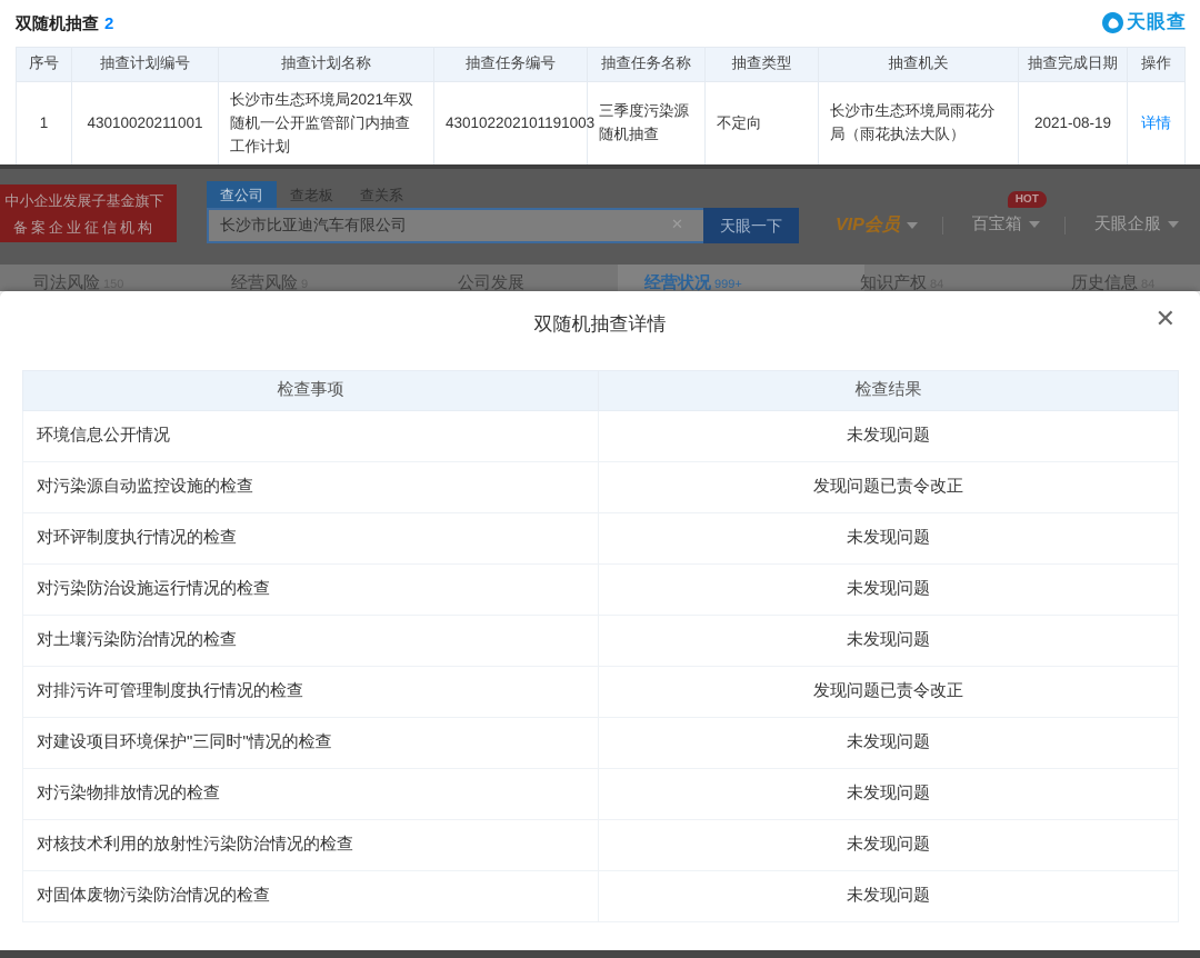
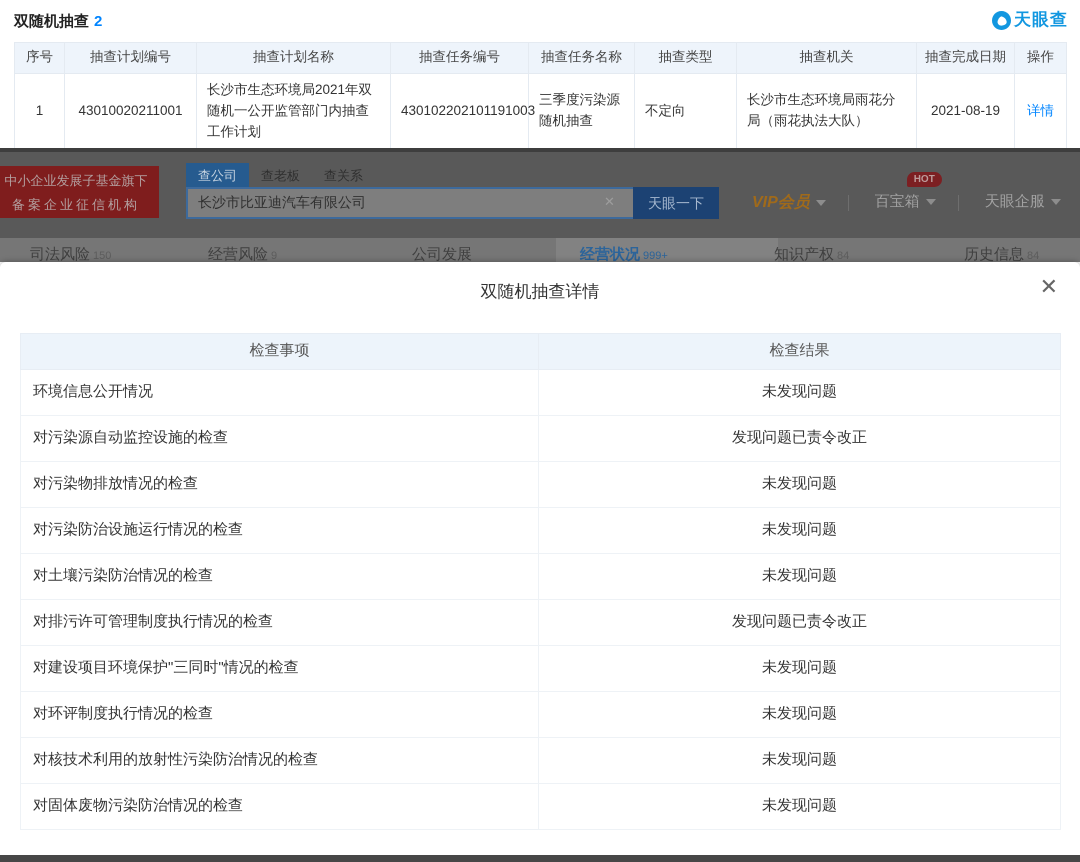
  双随机抽查 2
  天眼查
  序号	抽查计划编号	抽查计划名称	抽查任务编号	抽查任务名称	抽查类型	抽查机关	抽查完成日期	操作
  1	43010020211001	长沙市生态环境局2021年双随机一公开监管部门内抽查工作计划	430102202101191003	三季度污染源随机抽查	不定向	长沙市生态环境局雨花分局（雨花执法大队）	2021-08-19	详情
  中小企业发展子基金旗下
  备案企业征信机构
  查公司
  查老板
  查关系
  长沙市比亚迪汽车有限公司
  ✕
  天眼一下
  VIP会员
  HOT
  百宝箱
  天眼企服
  司法风险 150
  经营风险 9
  公司发展
  经营状况 999+
  知识产权 84
  历史信息 84
  双随机抽查详情
  ✕
  检查事项	检查结果
  环境信息公开情况	未发现问题
  对污染源自动监控设施的检查	发现问题已责令改正
- 对环评制度执行情况的检查	未发现问题
+ 对污染物排放情况的检查	未发现问题
  对污染防治设施运行情况的检查	未发现问题
  对土壤污染防治情况的检查	未发现问题
  对排污许可管理制度执行情况的检查	发现问题已责令改正
  对建设项目环境保护"三同时"情况的检查	未发现问题
- 对污染物排放情况的检查	未发现问题
+ 对环评制度执行情况的检查	未发现问题
  对核技术利用的放射性污染防治情况的检查	未发现问题
  对固体废物污染防治情况的检查	未发现问题
